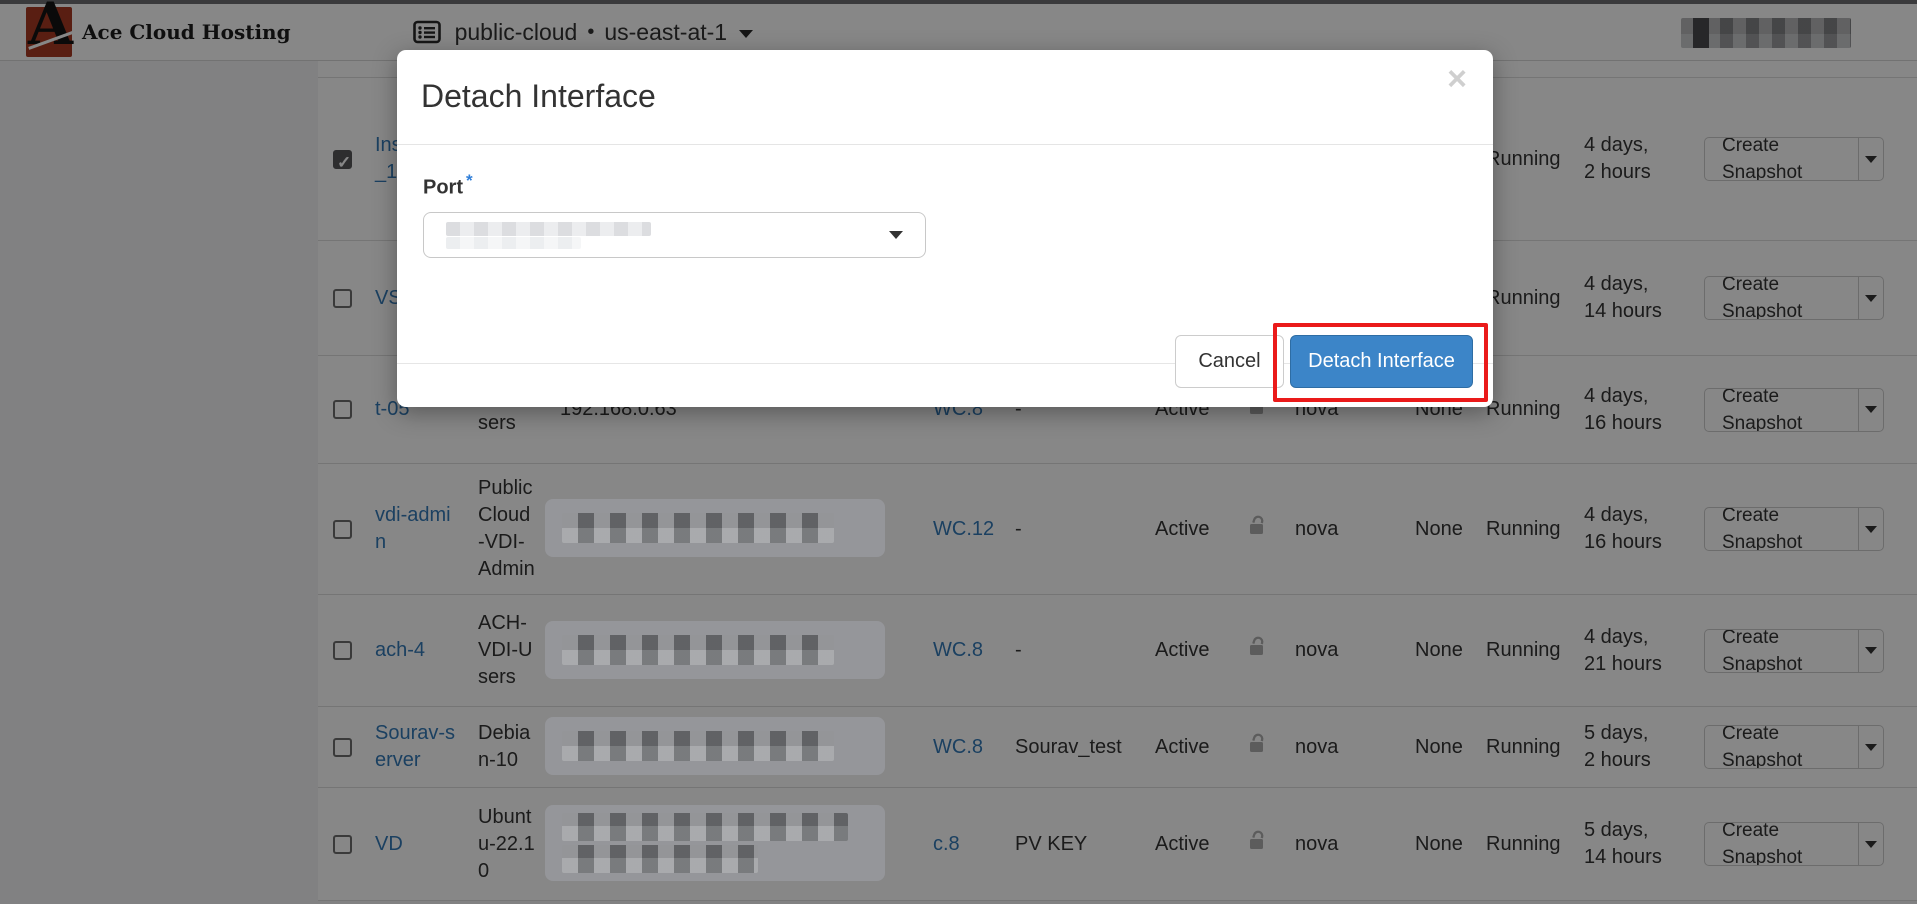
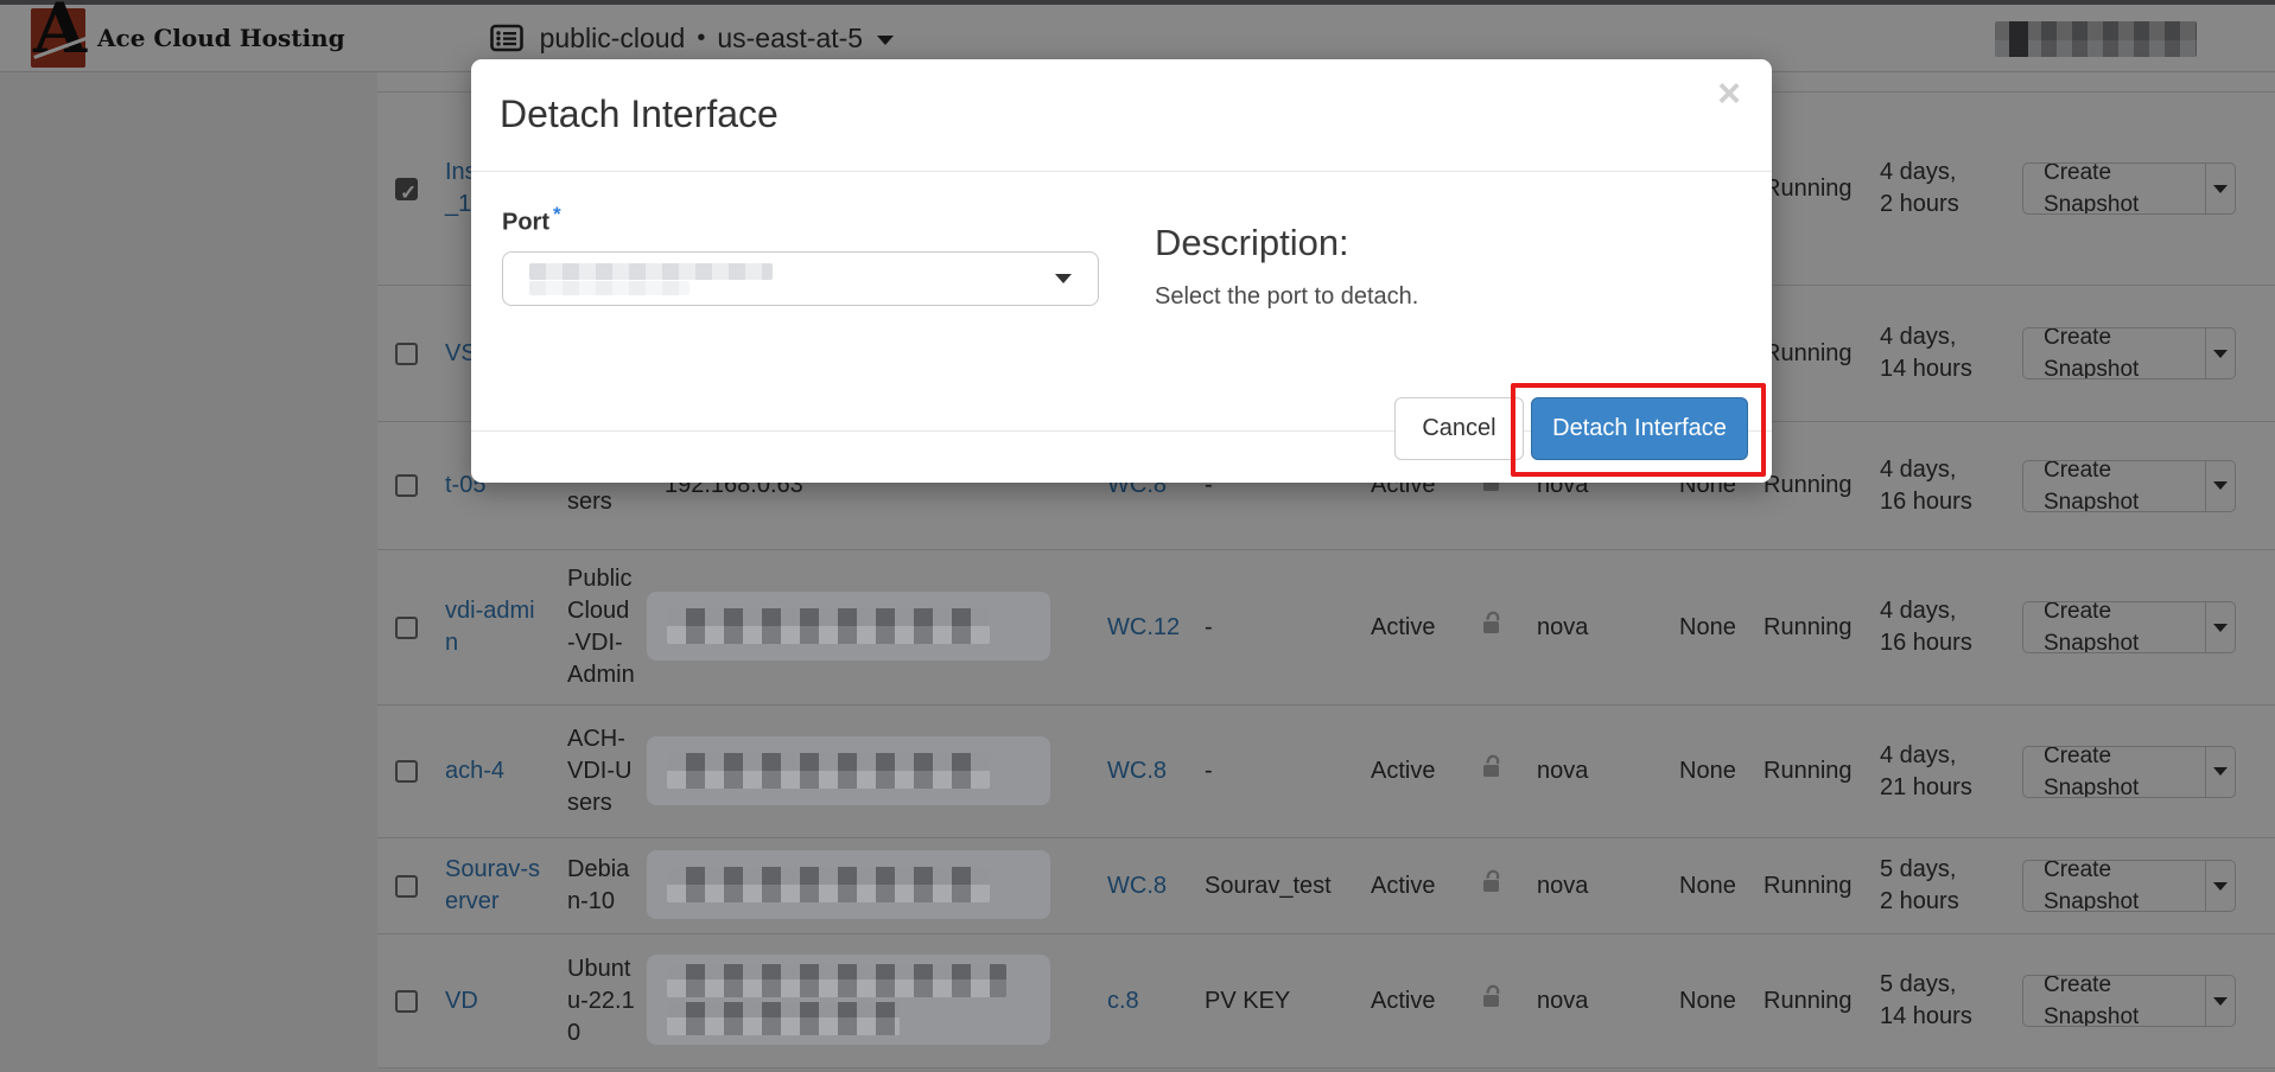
  A
  Ace Cloud Hosting
  public-cloud
  •
- us-east-at-1
+ us-east-at-5
  _1
  Running
  4 days,
  2 hours
  Create Snapshot
  VS
  Running
  4 days,
  14 hours
  Create Snapshot
  t-05
  sers
  192.168.0.63
  WC.8
  -
  Active
  nova
  None
  Running
  4 days,
  16 hours
  Create Snapshot
  vdi-admi
  n
  Public
  Cloud
  -VDI-
  Admin
  WC.12
  -
  Active
  nova
  None
  Running
  4 days,
  16 hours
  Create Snapshot
  ach-4
  ACH-
  VDI-U
  sers
  WC.8
  -
  Active
  nova
  None
  Running
  4 days,
  21 hours
  Create Snapshot
  Sourav-s
  erver
  Debia
  n-10
  WC.8
  Sourav_test
  Active
  nova
  None
  Running
  5 days,
  2 hours
  Create Snapshot
  VD
  Ubunt
  u-22.1
  0
  c.8
  PV KEY
  Active
  nova
  None
  Running
  5 days,
  14 hours
  Create Snapshot
  ×
  Detach Interface
  Port *
+ Description:
+ Select the port to detach.
  Cancel
  Detach Interface
